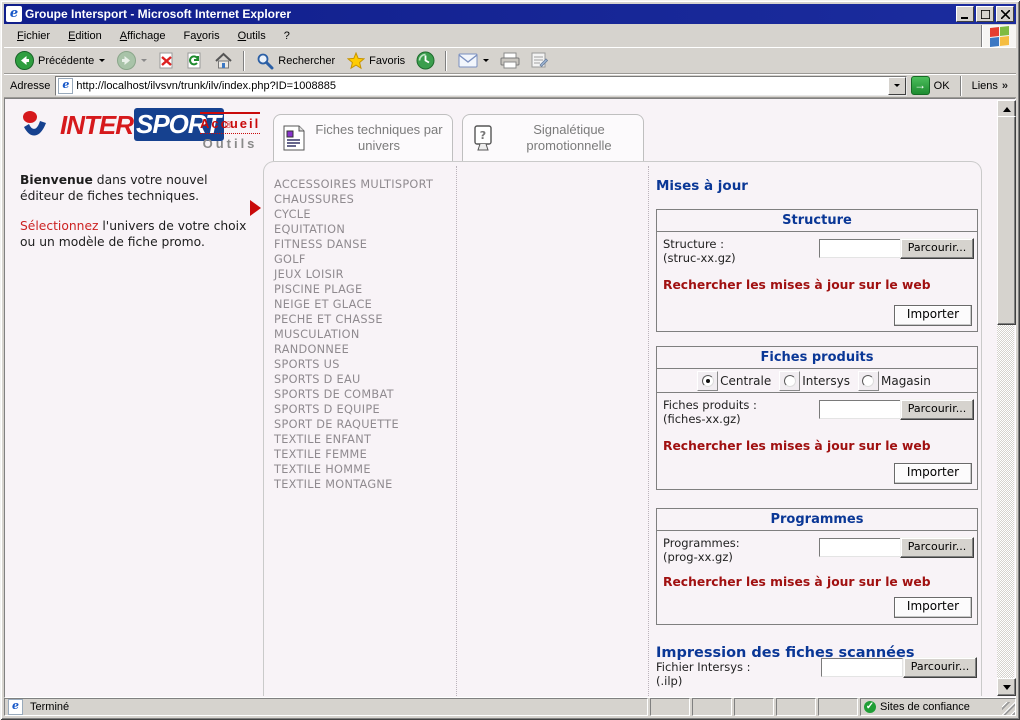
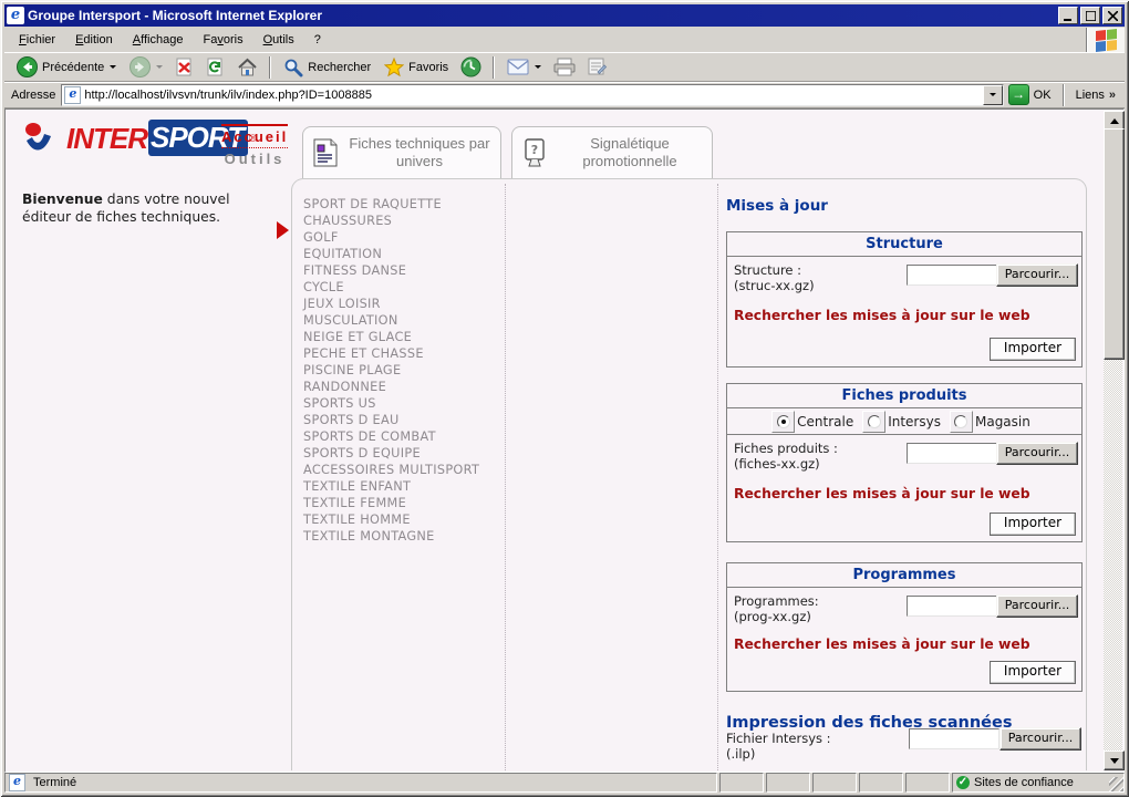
  e
  Groupe Intersport - Microsoft Internet Explorer
  Fichier
  Edition
  Affichage
  Favoris
  Outils
  ?
  Précédente
  Rechercher
  Favoris
  Adresse
  e
  http://localhost/ilvsvn/trunk/ilv/index.php?ID=1008885
  →
  OK
  Liens
  »
  INTER
  SPORT
  ®
  Accueil
  Outils
  Fiches techniques par univers
  ?
  Signalétique promotionnelle
  Bienvenue dans votre nouvel éditeur de fiches techniques.
- Sélectionnez l'univers de votre choix ou un modèle de fiche promo.
- ACCESSOIRES MULTISPORT
+ SPORT DE RAQUETTE
  CHAUSSURES
- CYCLE
+ GOLF
  EQUITATION
  FITNESS DANSE
- GOLF
+ CYCLE
  JEUX LOISIR
- PISCINE PLAGE
+ MUSCULATION
  NEIGE ET GLACE
  PECHE ET CHASSE
- MUSCULATION
+ PISCINE PLAGE
  RANDONNEE
  SPORTS US
  SPORTS D EAU
  SPORTS DE COMBAT
  SPORTS D EQUIPE
- SPORT DE RAQUETTE
+ ACCESSOIRES MULTISPORT
  TEXTILE ENFANT
  TEXTILE FEMME
  TEXTILE HOMME
  TEXTILE MONTAGNE
  Mises à jour
  Structure
  Structure :
  (struc-xx.gz)
  Parcourir...
  Rechercher les mises à jour sur le web
  Importer
  Fiches produits
  Centrale
  Intersys
  Magasin
  Fiches produits :
  (fiches-xx.gz)
  Parcourir...
  Rechercher les mises à jour sur le web
  Importer
  Programmes
  Programmes:
  (prog-xx.gz)
  Parcourir...
  Rechercher les mises à jour sur le web
  Importer
  Impression des fiches scannées
  Fichier Intersys :
  (.ilp)
  Parcourir...
  e
  Terminé
  ✓
  Sites de confiance
